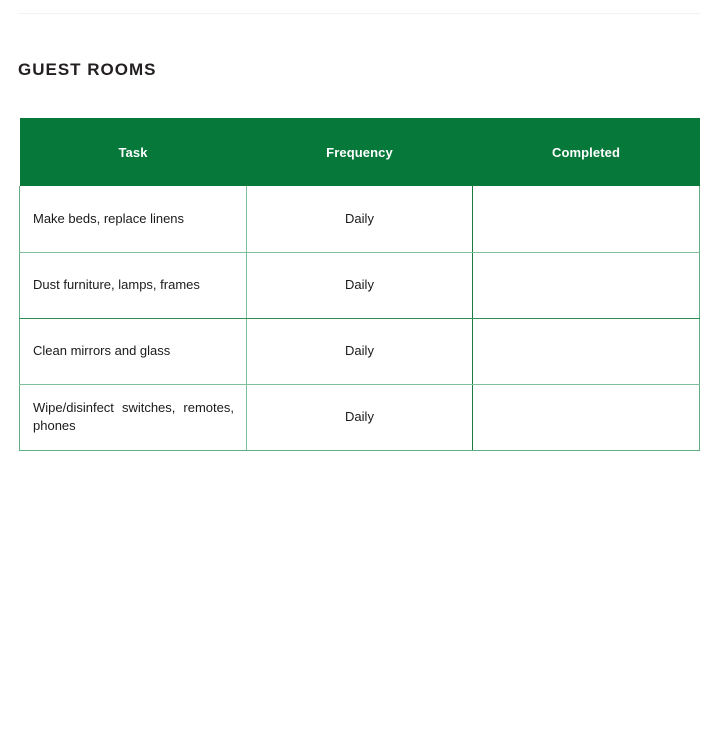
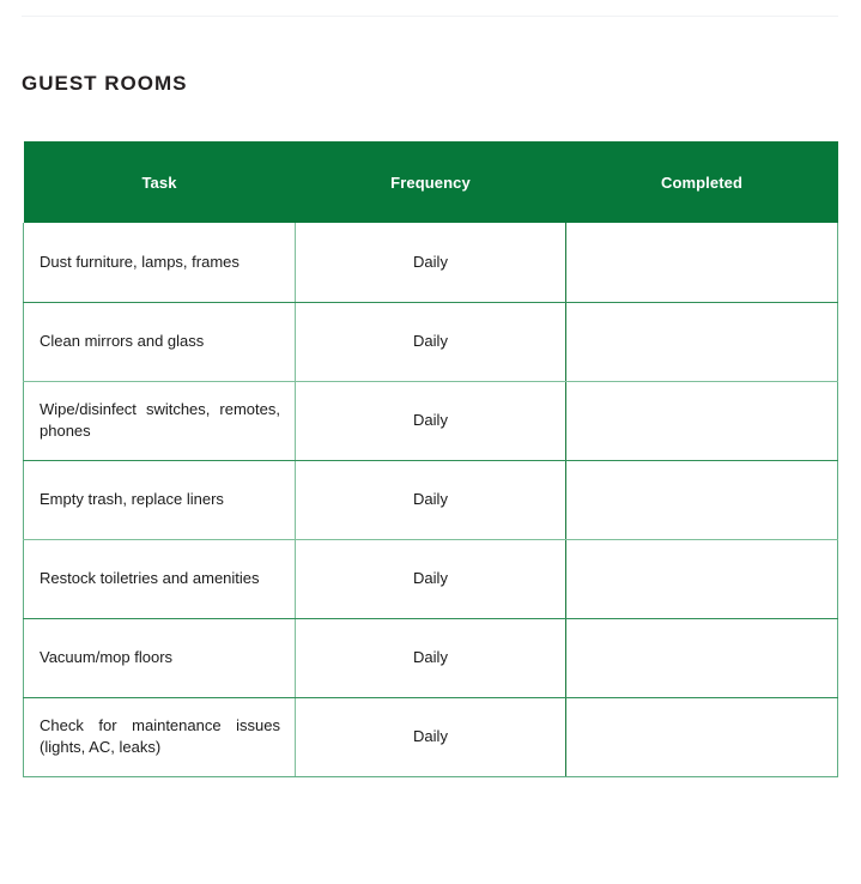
  GUEST ROOMS
  Task	Frequency	Completed
- Make beds, replace linens	Daily
  Dust furniture, lamps, frames	Daily
  Clean mirrors and glass	Daily
  Wipe/disinfect switches, remotes, phones	Daily
+ Empty trash, replace liners	Daily
+ Restock toiletries and amenities	Daily
+ Vacuum/mop floors	Daily
+ Check for maintenance issues (lights, AC, leaks)	Daily
